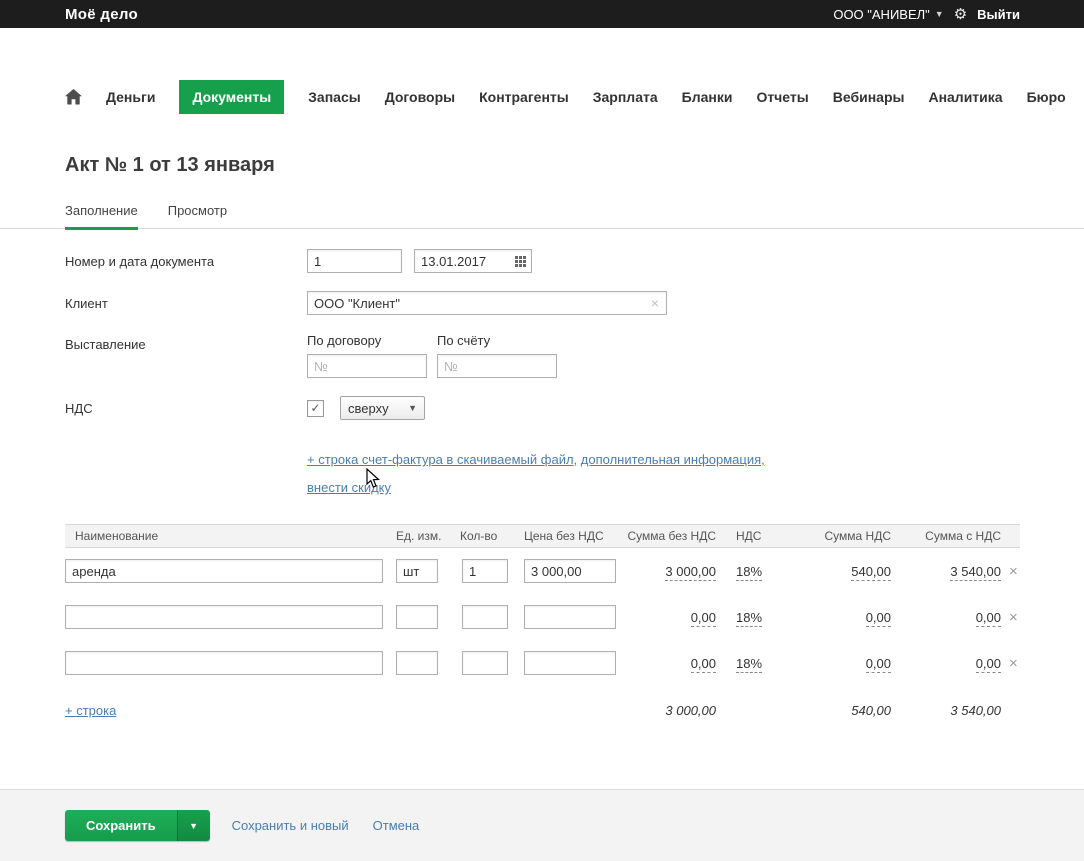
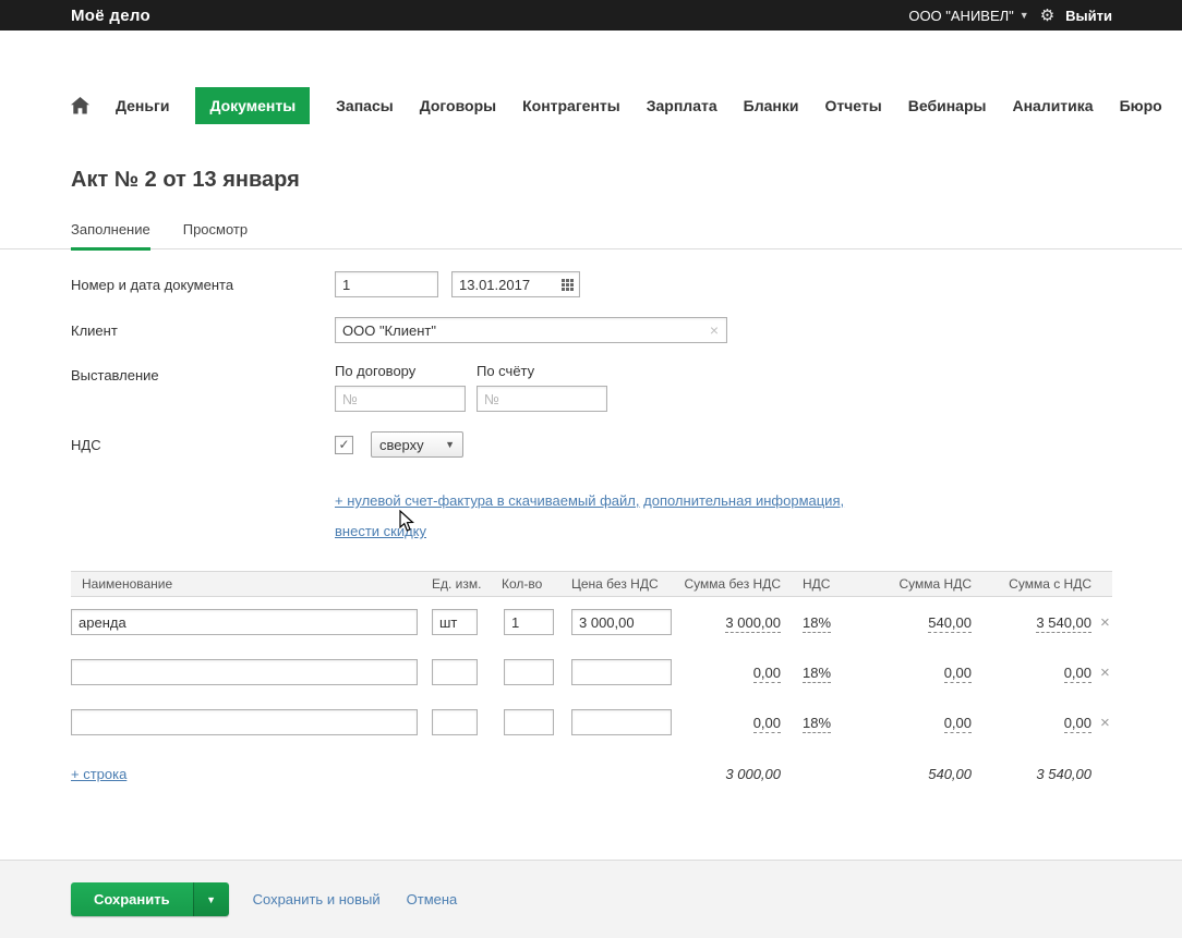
  Моё дело
  ООО "АНИВЕЛ"
  ▼
  ⚙
  Выйти
  Деньги
  Документы
  Запасы
  Договоры
  Контрагенты
  Зарплата
  Бланки
  Отчеты
  Вебинары
  Аналитика
  Бюро
- Акт № 1 от 13 января
+ Акт № 2 от 13 января
  Заполнение
  Просмотр
  Номер и дата документа
  1
  13.01.2017
  Клиент
  ООО "Клиент"
  ×
  Выставление
  По договору
  №
  По счёту
  №
  НДС
  сверху
  ▼
- + строка счет-фактура в скачиваемый файл, дополнительная информация,
+ + нулевой счет-фактура в скачиваемый файл, дополнительная информация,
  внести скидку
  Наименование
  Ед. изм.
  Кол-во
  Цена без НДС
  Сумма без НДС
  НДС
  Сумма НДС
  Сумма с НДС
  аренда
  шт
  1
  3 000,00
  3 000,00
  18%
  540,00
  3 540,00
  ×
  0,00
  18%
  0,00
  0,00
  ×
  0,00
  18%
  0,00
  0,00
  ×
  + строка
  3 000,00
  540,00
  3 540,00
  Сохранить
  ▼
  Сохранить и новый
  Отмена
